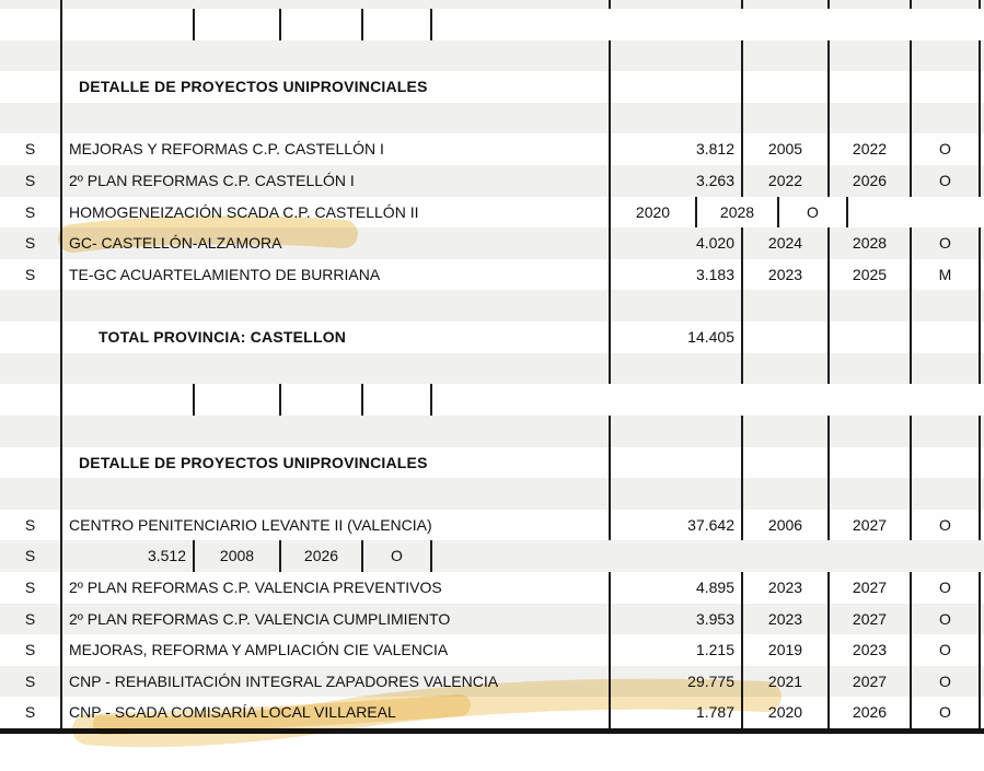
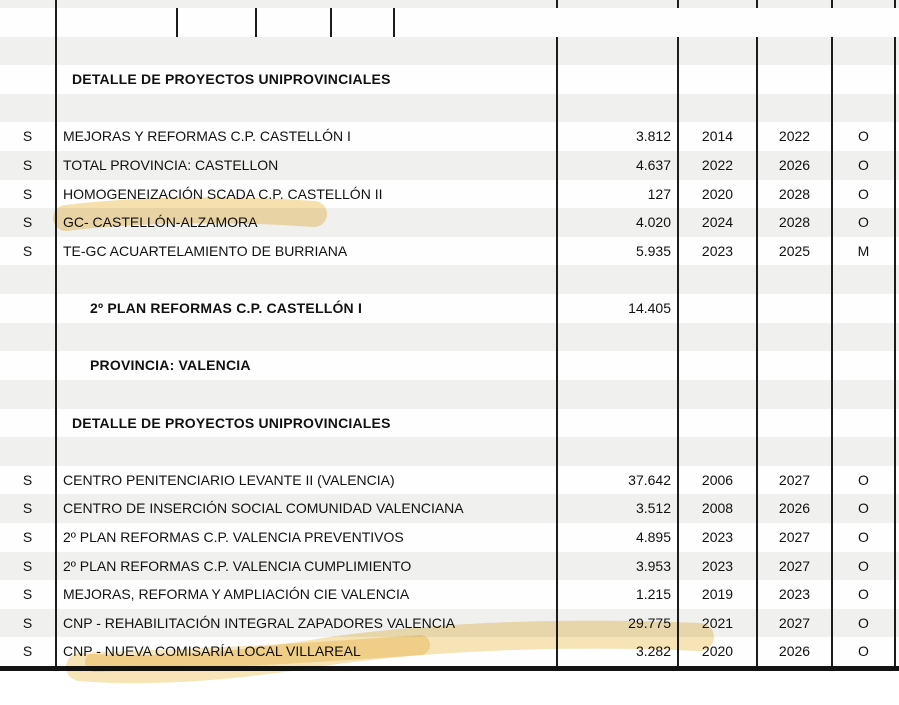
  DETALLE DE PROYECTOS UNIPROVINCIALES
  S
  MEJORAS Y REFORMAS C.P. CASTELLÓN I
  3.812
- 2005
+ 2014
  2022
  O
  S
- 2º PLAN REFORMAS C.P. CASTELLÓN I
+ TOTAL PROVINCIA: CASTELLON
- 3.263
+ 4.637
  2022
  2026
  O
  S
  HOMOGENEIZACIÓN SCADA C.P. CASTELLÓN II
+ 127
  2020
  2028
  O
  S
  GC- CASTELLÓN-ALZAMORA
  4.020
  2024
  2028
  O
  S
  TE-GC ACUARTELAMIENTO DE BURRIANA
- 3.183
+ 5.935
  2023
  2025
  M
- TOTAL PROVINCIA: CASTELLON
+ 2º PLAN REFORMAS C.P. CASTELLÓN I
  14.405
+ PROVINCIA: VALENCIA
  DETALLE DE PROYECTOS UNIPROVINCIALES
  S
  CENTRO PENITENCIARIO LEVANTE II (VALENCIA)
  37.642
  2006
  2027
  O
  S
+ CENTRO DE INSERCIÓN SOCIAL COMUNIDAD VALENCIANA
  3.512
  2008
  2026
  O
  S
  2º PLAN REFORMAS C.P. VALENCIA PREVENTIVOS
  4.895
  2023
  2027
  O
  S
  2º PLAN REFORMAS C.P. VALENCIA CUMPLIMIENTO
  3.953
  2023
  2027
  O
  S
  MEJORAS, REFORMA Y AMPLIACIÓN CIE VALENCIA
  1.215
  2019
  2023
  O
  S
  CNP - REHABILITACIÓN INTEGRAL ZAPADORES VALENCIA
  29.775
  2021
  2027
  O
  S
- CNP - SCADA COMISARÍA LOCAL VILLAREAL
+ CNP - NUEVA COMISARÍA LOCAL VILLAREAL
- 1.787
+ 3.282
  2020
  2026
  O
